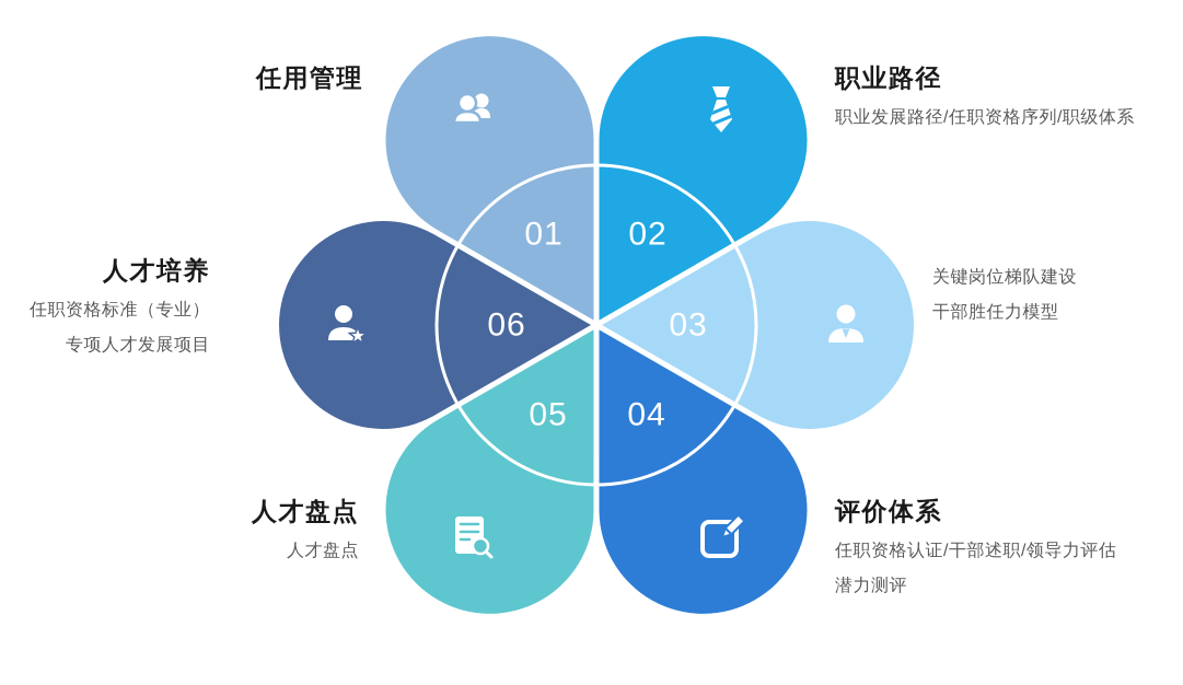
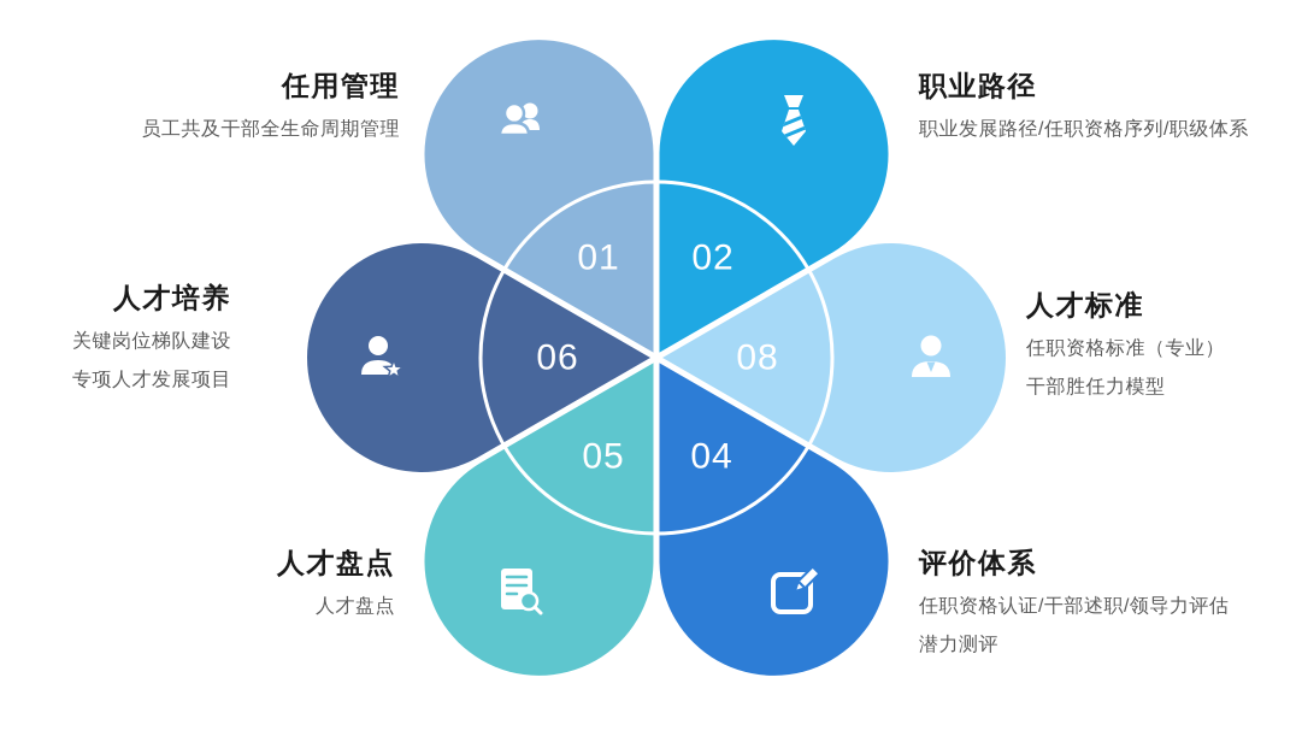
  01
  02
- 03
+ 08
  04
  05
  06
  任用管理
+ 员工共及干部全生命周期管理
  职业路径
  职业发展路径/任职资格序列/职级体系
+ 人才标准
- 关键岗位梯队建设
+ 任职资格标准（专业）
  干部胜任力模型
  评价体系
  任职资格认证/干部述职/领导力评估
  潜力测评
  人才盘点
  人才盘点
  人才培养
- 任职资格标准（专业）
+ 关键岗位梯队建设
  专项人才发展项目
